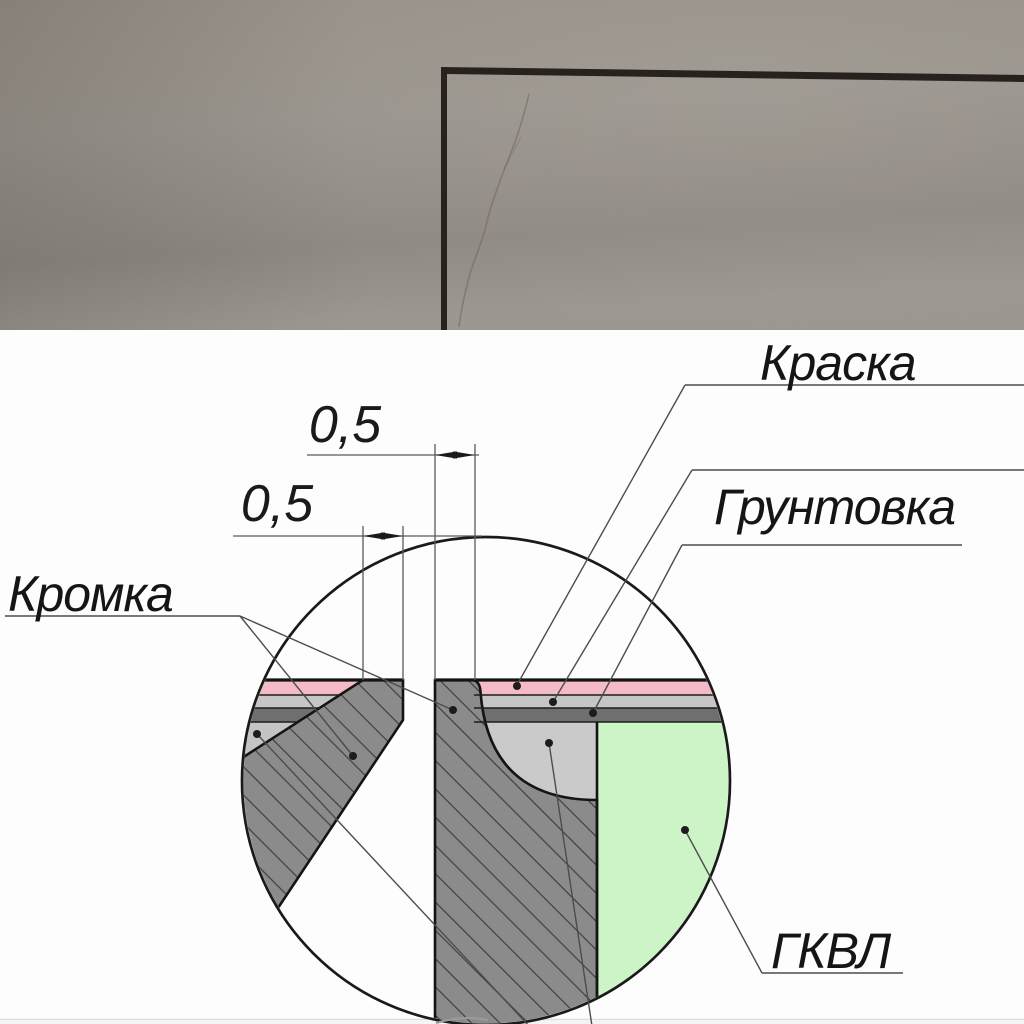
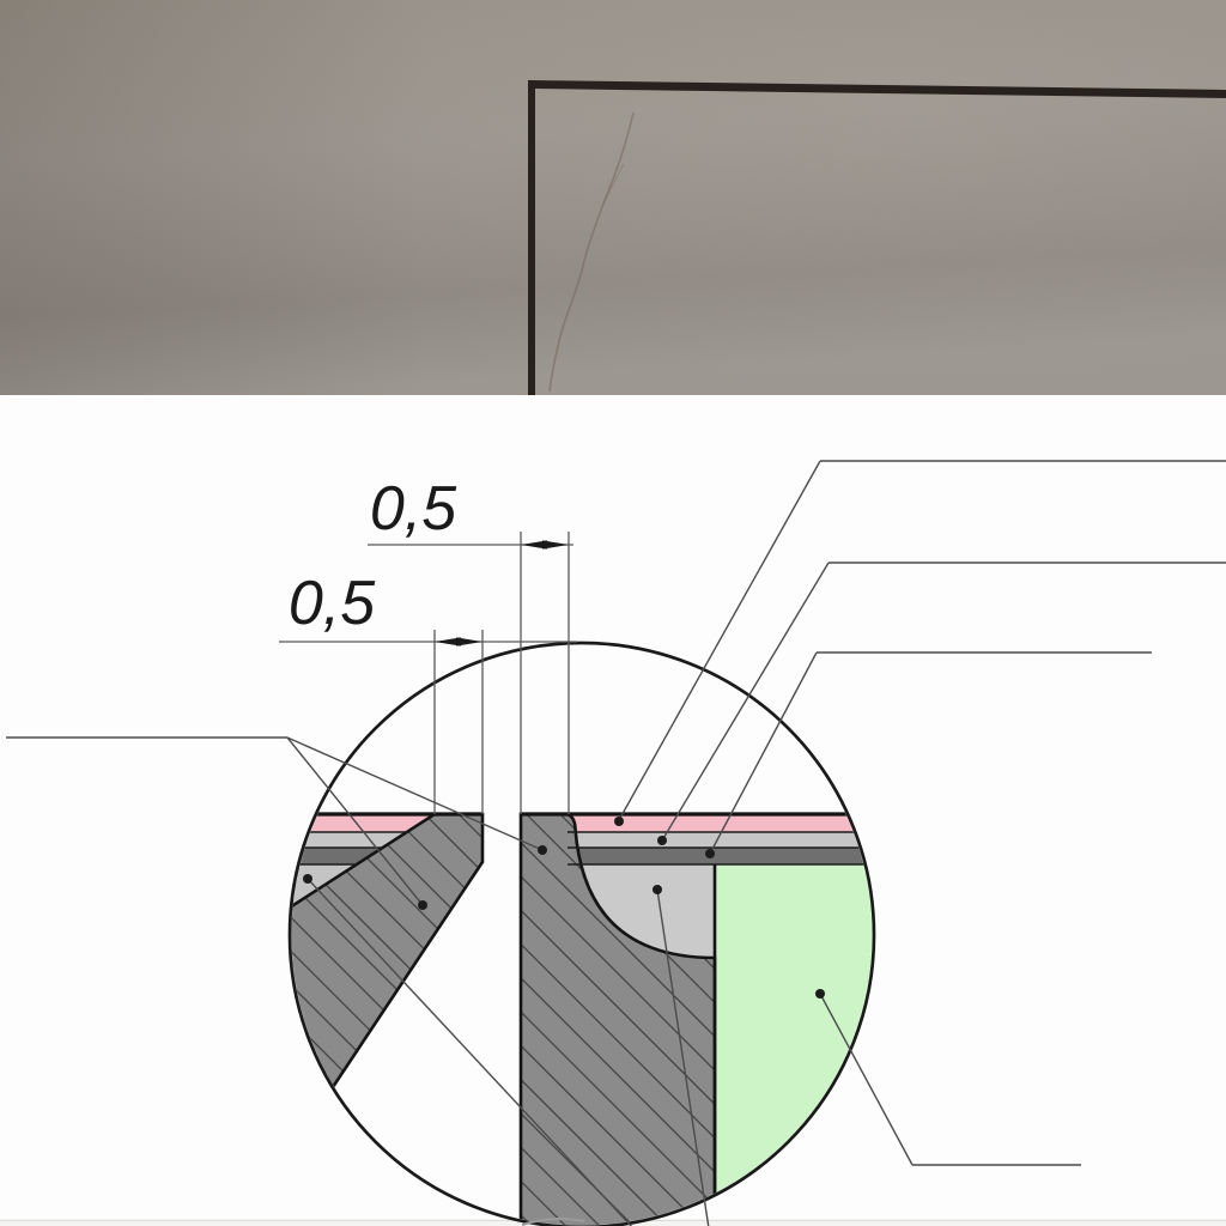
  0,5
  0,5
- Краска
- Грунтовка
- Кромка
- ГКВЛ
